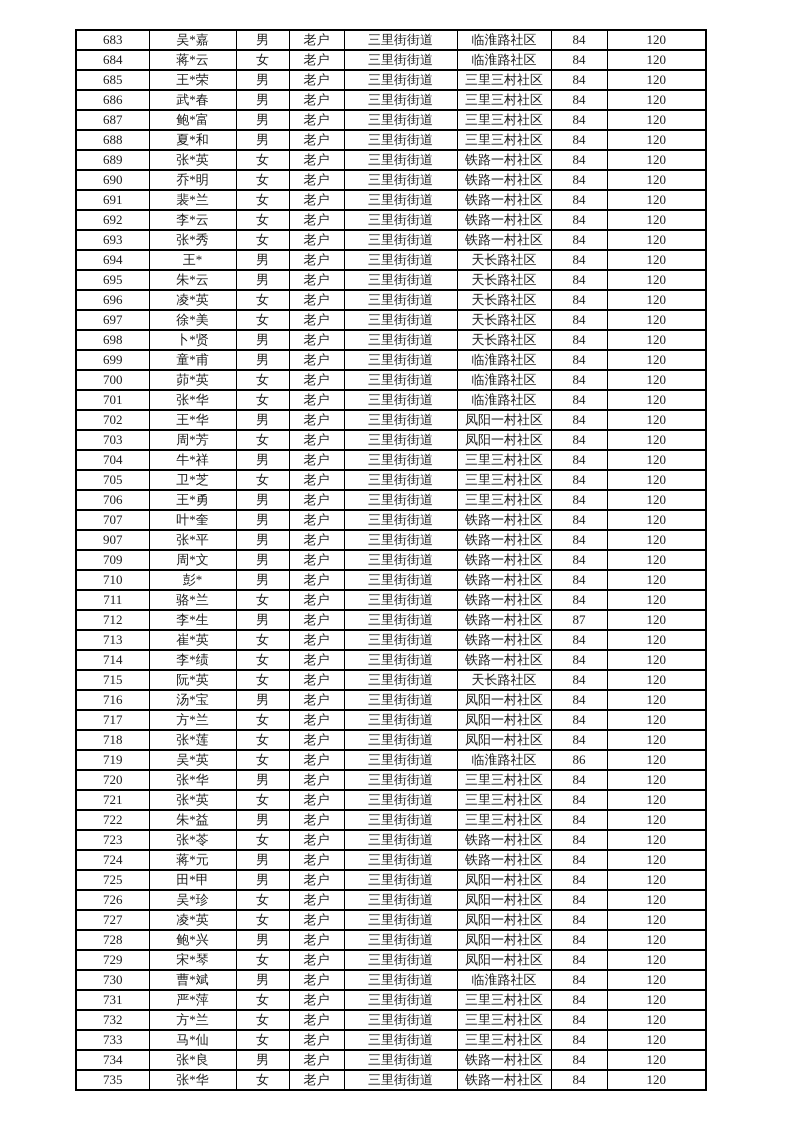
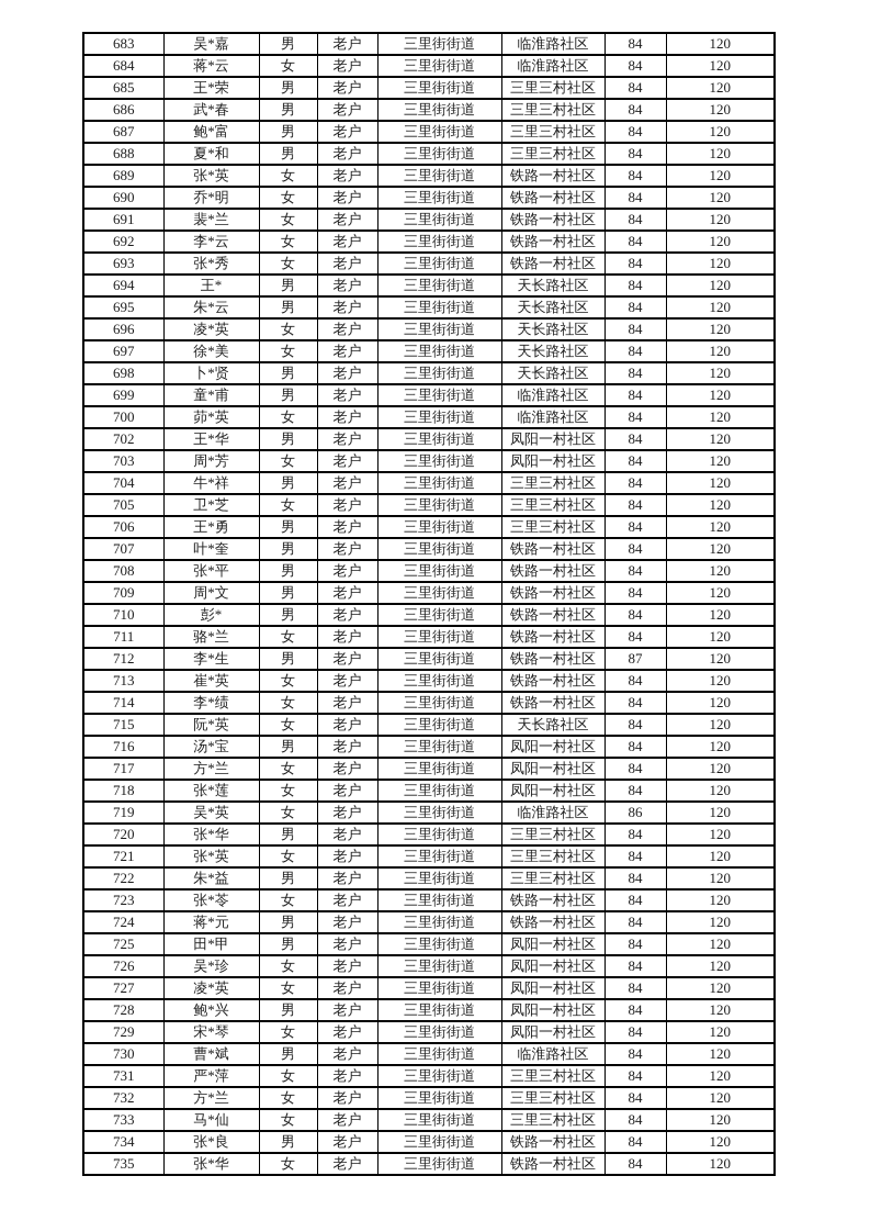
  683	吴*嘉	男	老户	三里街街道	临淮路社区	84	120
  684	蒋*云	女	老户	三里街街道	临淮路社区	84	120
  685	王*荣	男	老户	三里街街道	三里三村社区	84	120
  686	武*春	男	老户	三里街街道	三里三村社区	84	120
  687	鲍*富	男	老户	三里街街道	三里三村社区	84	120
  688	夏*和	男	老户	三里街街道	三里三村社区	84	120
  689	张*英	女	老户	三里街街道	铁路一村社区	84	120
  690	乔*明	女	老户	三里街街道	铁路一村社区	84	120
  691	裴*兰	女	老户	三里街街道	铁路一村社区	84	120
  692	李*云	女	老户	三里街街道	铁路一村社区	84	120
  693	张*秀	女	老户	三里街街道	铁路一村社区	84	120
  694	王*	男	老户	三里街街道	天长路社区	84	120
  695	朱*云	男	老户	三里街街道	天长路社区	84	120
  696	凌*英	女	老户	三里街街道	天长路社区	84	120
  697	徐*美	女	老户	三里街街道	天长路社区	84	120
  698	卜*贤	男	老户	三里街街道	天长路社区	84	120
  699	童*甫	男	老户	三里街街道	临淮路社区	84	120
  700	茆*英	女	老户	三里街街道	临淮路社区	84	120
- 701	张*华	女	老户	三里街街道	临淮路社区	84	120
  702	王*华	男	老户	三里街街道	凤阳一村社区	84	120
  703	周*芳	女	老户	三里街街道	凤阳一村社区	84	120
  704	牛*祥	男	老户	三里街街道	三里三村社区	84	120
  705	卫*芝	女	老户	三里街街道	三里三村社区	84	120
  706	王*勇	男	老户	三里街街道	三里三村社区	84	120
  707	叶*奎	男	老户	三里街街道	铁路一村社区	84	120
- 907	张*平	男	老户	三里街街道	铁路一村社区	84	120
+ 708	张*平	男	老户	三里街街道	铁路一村社区	84	120
  709	周*文	男	老户	三里街街道	铁路一村社区	84	120
  710	彭*	男	老户	三里街街道	铁路一村社区	84	120
  711	骆*兰	女	老户	三里街街道	铁路一村社区	84	120
  712	李*生	男	老户	三里街街道	铁路一村社区	87	120
  713	崔*英	女	老户	三里街街道	铁路一村社区	84	120
  714	李*绩	女	老户	三里街街道	铁路一村社区	84	120
  715	阮*英	女	老户	三里街街道	天长路社区	84	120
  716	汤*宝	男	老户	三里街街道	凤阳一村社区	84	120
  717	方*兰	女	老户	三里街街道	凤阳一村社区	84	120
  718	张*莲	女	老户	三里街街道	凤阳一村社区	84	120
  719	吴*英	女	老户	三里街街道	临淮路社区	86	120
  720	张*华	男	老户	三里街街道	三里三村社区	84	120
  721	张*英	女	老户	三里街街道	三里三村社区	84	120
  722	朱*益	男	老户	三里街街道	三里三村社区	84	120
  723	张*苓	女	老户	三里街街道	铁路一村社区	84	120
  724	蒋*元	男	老户	三里街街道	铁路一村社区	84	120
  725	田*甲	男	老户	三里街街道	凤阳一村社区	84	120
  726	吴*珍	女	老户	三里街街道	凤阳一村社区	84	120
  727	凌*英	女	老户	三里街街道	凤阳一村社区	84	120
  728	鲍*兴	男	老户	三里街街道	凤阳一村社区	84	120
  729	宋*琴	女	老户	三里街街道	凤阳一村社区	84	120
  730	曹*斌	男	老户	三里街街道	临淮路社区	84	120
  731	严*萍	女	老户	三里街街道	三里三村社区	84	120
  732	方*兰	女	老户	三里街街道	三里三村社区	84	120
  733	马*仙	女	老户	三里街街道	三里三村社区	84	120
  734	张*良	男	老户	三里街街道	铁路一村社区	84	120
  735	张*华	女	老户	三里街街道	铁路一村社区	84	120
